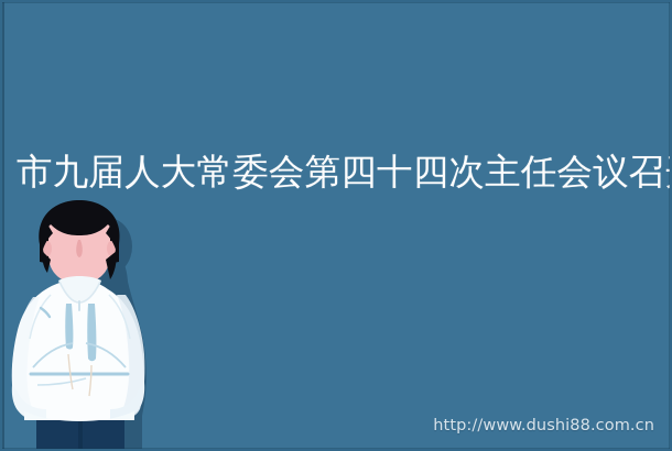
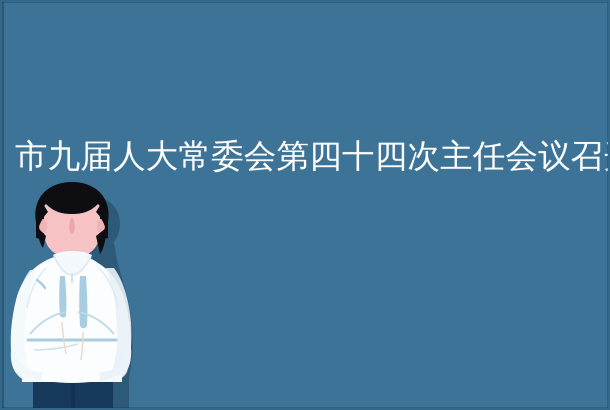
  市九届人大常委会第四十四次主任会议召
- http://www.dushi88.com.cn
